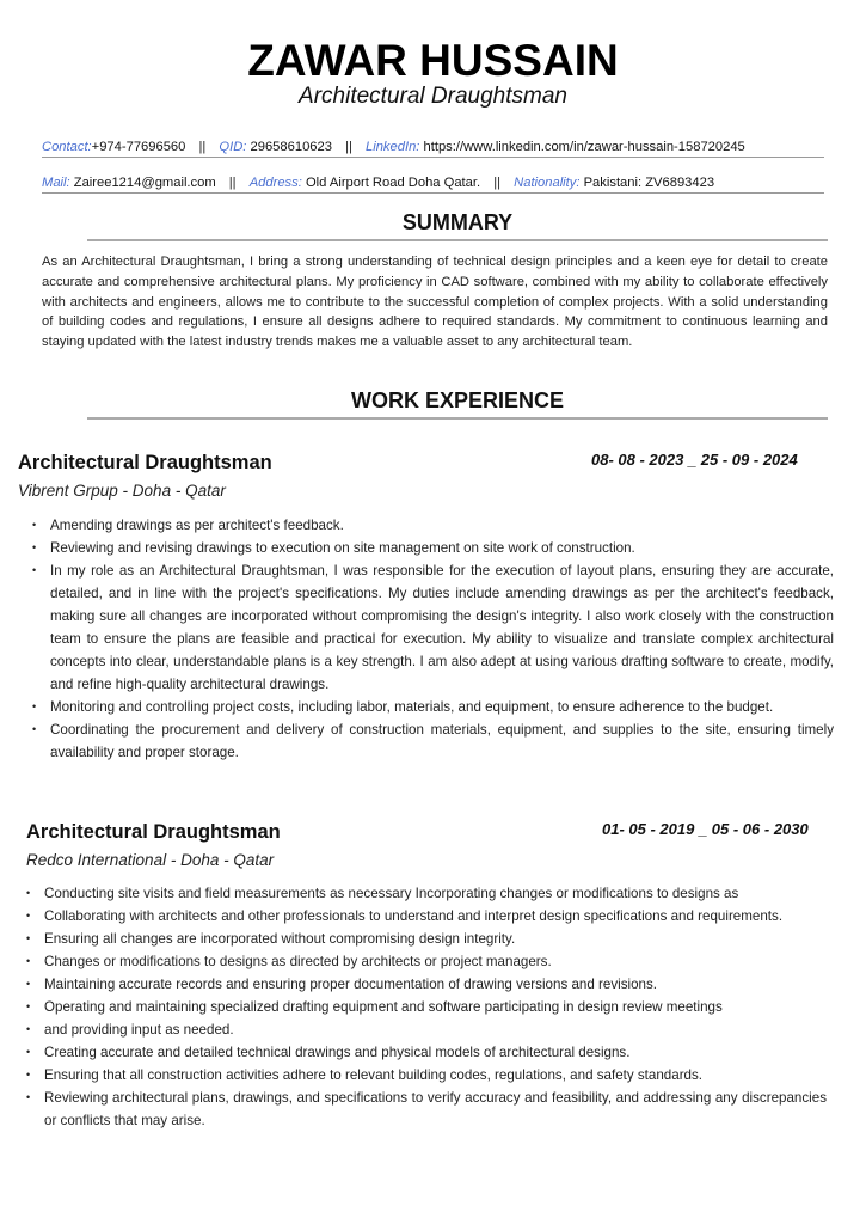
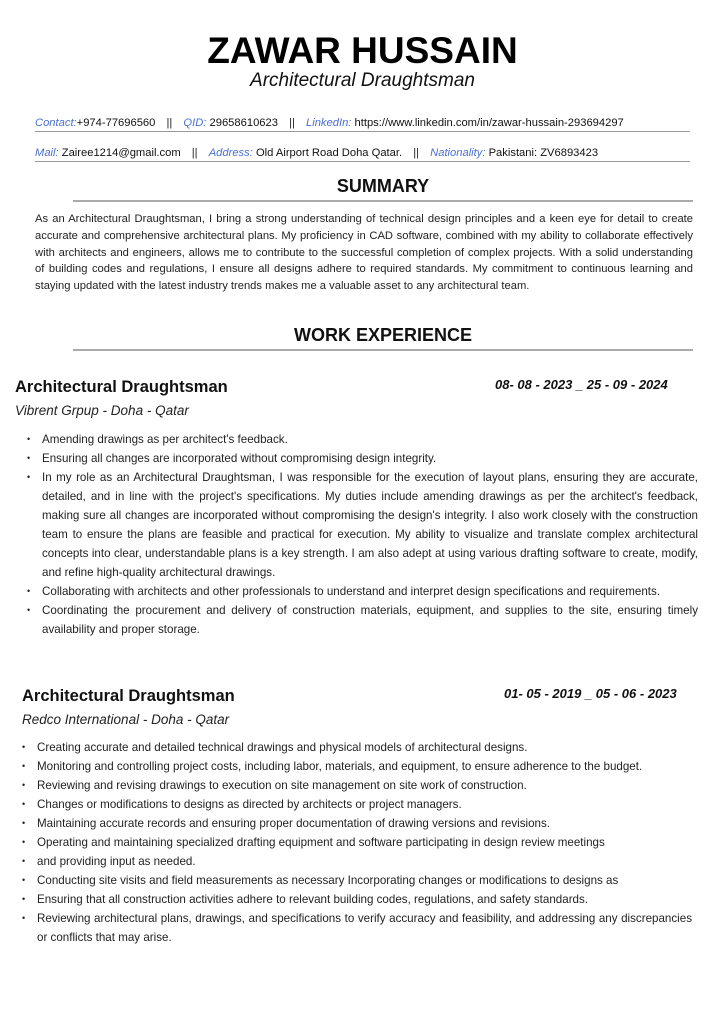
  ZAWAR HUSSAIN
  Architectural Draughtsman
- Contact:+974-77696560 || QID: 29658610623 || LinkedIn: https://www.linkedin.com/in/zawar-hussain-158720245
+ Contact:+974-77696560 || QID: 29658610623 || LinkedIn: https://www.linkedin.com/in/zawar-hussain-293694297
  Mail: Zairee1214@gmail.com || Address: Old Airport Road Doha Qatar. || Nationality: Pakistani: ZV6893423
  SUMMARY
  As an Architectural Draughtsman, I bring a strong understanding of technical design principles and a keen eye for detail to create accurate and comprehensive architectural plans. My proficiency in CAD software, combined with my ability to collaborate effectively with architects and engineers, allows me to contribute to the successful completion of complex projects. With a solid understanding of building codes and regulations, I ensure all designs adhere to required standards. My commitment to continuous learning and staying updated with the latest industry trends makes me a valuable asset to any architectural team.
  WORK EXPERIENCE
  Architectural Draughtsman
  08- 08 - 2023 _ 25 - 09 - 2024
  Vibrent Grpup - Doha - Qatar
  Amending drawings as per architect's feedback.
- Reviewing and revising drawings to execution on site management on site work of construction.
+ Ensuring all changes are incorporated without compromising design integrity.
  In my role as an Architectural Draughtsman, I was responsible for the execution of layout plans, ensuring they are accurate, detailed, and in line with the project's specifications. My duties include amending drawings as per the architect's feedback, making sure all changes are incorporated without compromising the design's integrity. I also work closely with the construction team to ensure the plans are feasible and practical for execution. My ability to visualize and translate complex architectural concepts into clear, understandable plans is a key strength. I am also adept at using various drafting software to create, modify, and refine high-quality architectural drawings.
- Monitoring and controlling project costs, including labor, materials, and equipment, to ensure adherence to the budget.
+ Collaborating with architects and other professionals to understand and interpret design specifications and requirements.
  Coordinating the procurement and delivery of construction materials, equipment, and supplies to the site, ensuring timely availability and proper storage.
  Architectural Draughtsman
- 01- 05 - 2019 _ 05 - 06 - 2030
+ 01- 05 - 2019 _ 05 - 06 - 2023
  Redco International - Doha - Qatar
- Conducting site visits and field measurements as necessary Incorporating changes or modifications to designs as
+ Creating accurate and detailed technical drawings and physical models of architectural designs.
- Collaborating with architects and other professionals to understand and interpret design specifications and requirements.
+ Monitoring and controlling project costs, including labor, materials, and equipment, to ensure adherence to the budget.
- Ensuring all changes are incorporated without compromising design integrity.
+ Reviewing and revising drawings to execution on site management on site work of construction.
  Changes or modifications to designs as directed by architects or project managers.
  Maintaining accurate records and ensuring proper documentation of drawing versions and revisions.
  Operating and maintaining specialized drafting equipment and software participating in design review meetings
  and providing input as needed.
- Creating accurate and detailed technical drawings and physical models of architectural designs.
+ Conducting site visits and field measurements as necessary Incorporating changes or modifications to designs as
  Ensuring that all construction activities adhere to relevant building codes, regulations, and safety standards.
  Reviewing architectural plans, drawings, and specifications to verify accuracy and feasibility, and addressing any discrepancies or conflicts that may arise.
